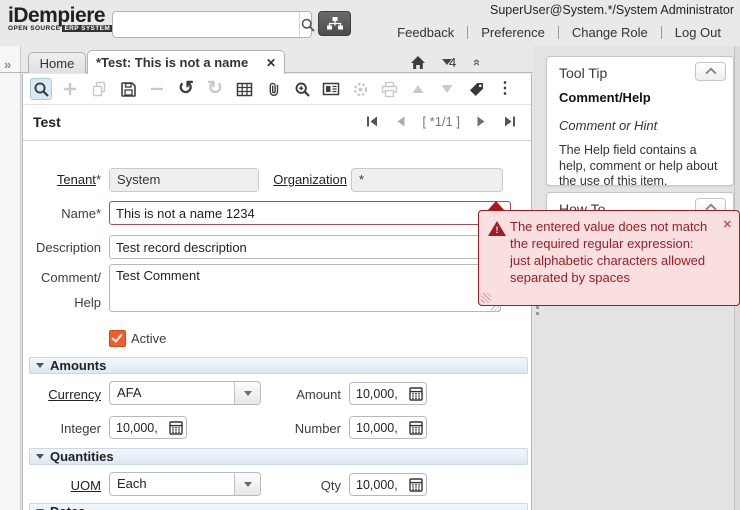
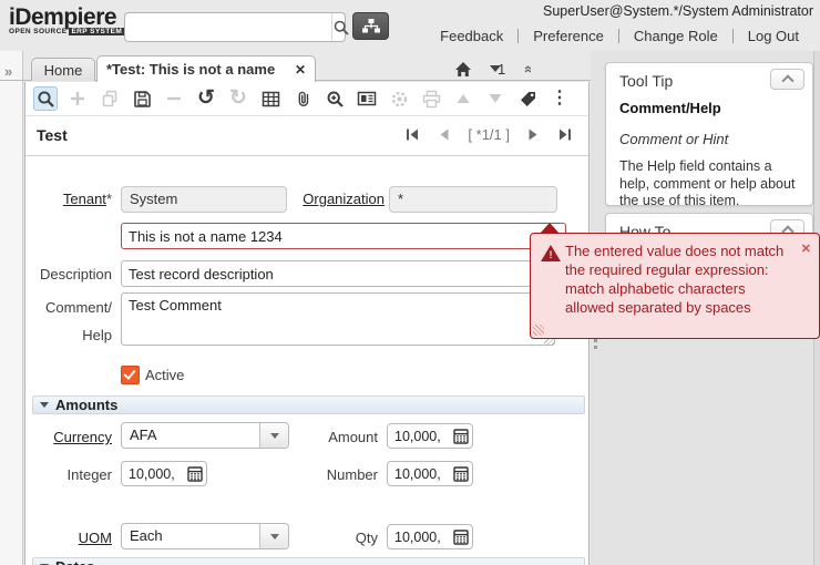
  iDempiere
  SuperUser@System.*/System Administrator
  Feedback
  Preference
  Change Role
  Log Out
  »
  Home
  *Test: This is not a name
  ✕
- 4
+ 1
  ↺
  ↻
  ⋮
  Test
  [ *1/1 ]
  Tenant*
  System
  Organization
  *
- Name*
  This is not a name 1234
  Description
  Test record description
  Comment/
  Help
  Test Comment
  Active
  Amounts
  Currency
  AFA
  Amount
  10,000,
  Integer
  10,000,
  Number
  10,000,
- Quantities
  UOM
  Each
  Qty
  10,000,
  Tool Tip
  Comment/Help
  Comment or Hint
  The Help field contains a help, comment or help about the use of this item.
  How To
  !
- The entered value does not match the required regular expression: just alphabetic characters allowed separated by spaces
+ The entered value does not match the required regular expression: match alphabetic characters allowed separated by spaces
  ✕
